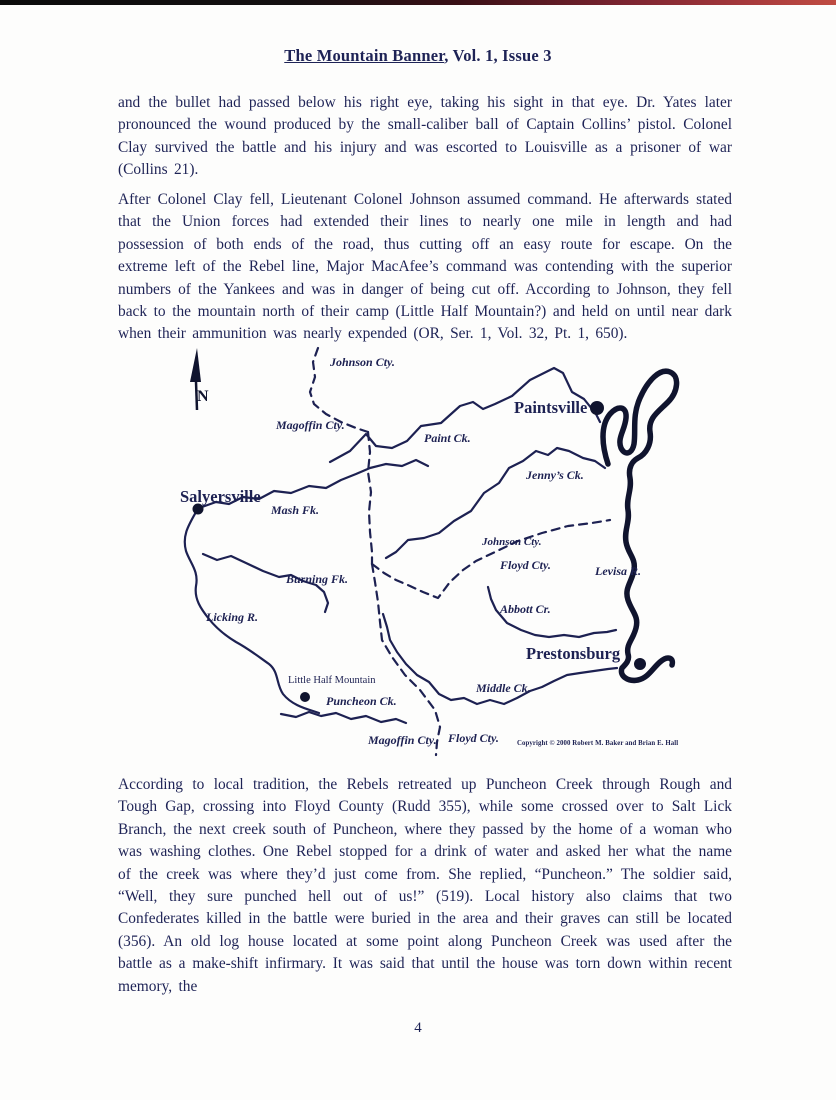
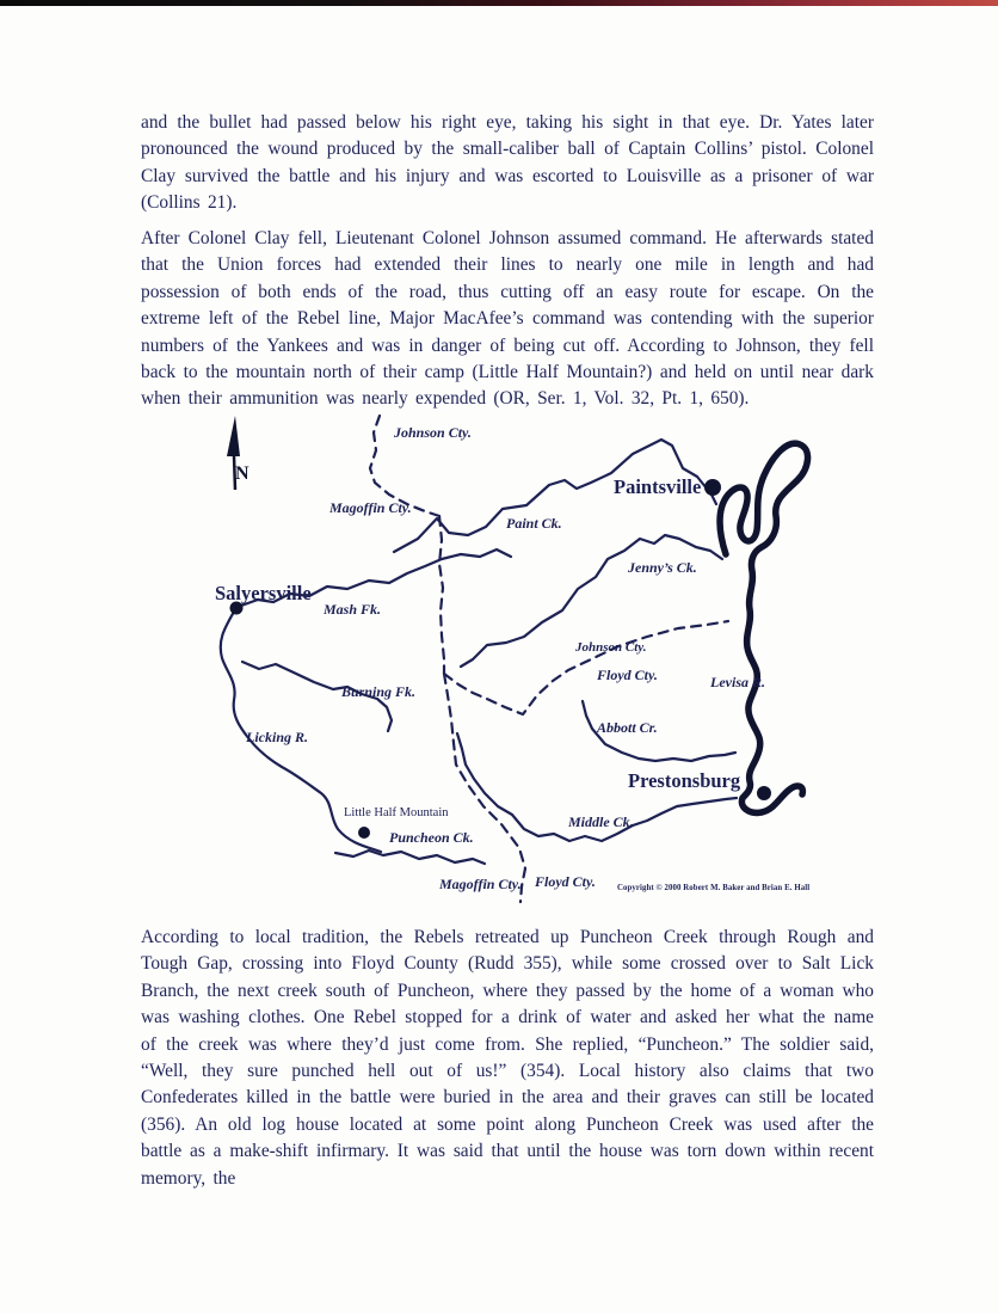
- The Mountain Banner, Vol. 1, Issue 3
  and the bullet had passed below his right eye, taking his sight in that eye. Dr. Yates later pronounced the wound produced by the small-caliber ball of Captain Collins’ pistol. Colonel Clay survived the battle and his injury and was escorted to Louisville as a prisoner of war (Collins 21).
  After Colonel Clay fell, Lieutenant Colonel Johnson assumed command. He afterwards stated that the Union forces had extended their lines to nearly one mile in length and had possession of both ends of the road, thus cutting off an easy route for escape. On the extreme left of the Rebel line, Major MacAfee’s command was contending with the superior numbers of the Yankees and was in danger of being cut off. According to Johnson, they fell back to the mountain north of their camp (Little Half Mountain?) and held on until near dark when their ammunition was nearly expended (OR, Ser. 1, Vol. 32, Pt. 1, 650).
  N
  Johnson Cty.
  Magoffin Cty.
  Paint Ck.
  Paintsville
  Jenny’s Ck.
  Salyersville
  Mash Fk.
  Johnson Cty.
  Floyd Cty.
  Levisa R.
  Burning Fk.
  Abbott Cr.
  Licking R.
  Prestonsburg
  Little Half Mountain
  Middle Ck.
  Puncheon Ck.
  Magoffin Cty.
  Floyd Cty.
- According to local tradition, the Rebels retreated up Puncheon Creek through Rough and Tough Gap, crossing into Floyd County (Rudd 355), while some crossed over to Salt Lick Branch, the next creek south of Puncheon, where they passed by the home of a woman who was washing clothes. One Rebel stopped for a drink of water and asked her what the name of the creek was where they’d just come from. She replied, “Puncheon.” The soldier said, “Well, they sure punched hell out of us!” (519). Local history also claims that two Confederates killed in the battle were buried in the area and their graves can still be located (356). An old log house located at some point along Puncheon Creek was used after the battle as a make-shift infirmary. It was said that until the house was torn down within recent memory, the
+ According to local tradition, the Rebels retreated up Puncheon Creek through Rough and Tough Gap, crossing into Floyd County (Rudd 355), while some crossed over to Salt Lick Branch, the next creek south of Puncheon, where they passed by the home of a woman who was washing clothes. One Rebel stopped for a drink of water and asked her what the name of the creek was where they’d just come from. She replied, “Puncheon.” The soldier said, “Well, they sure punched hell out of us!” (354). Local history also claims that two Confederates killed in the battle were buried in the area and their graves can still be located (356). An old log house located at some point along Puncheon Creek was used after the battle as a make-shift infirmary. It was said that until the house was torn down within recent memory, the
- 4
